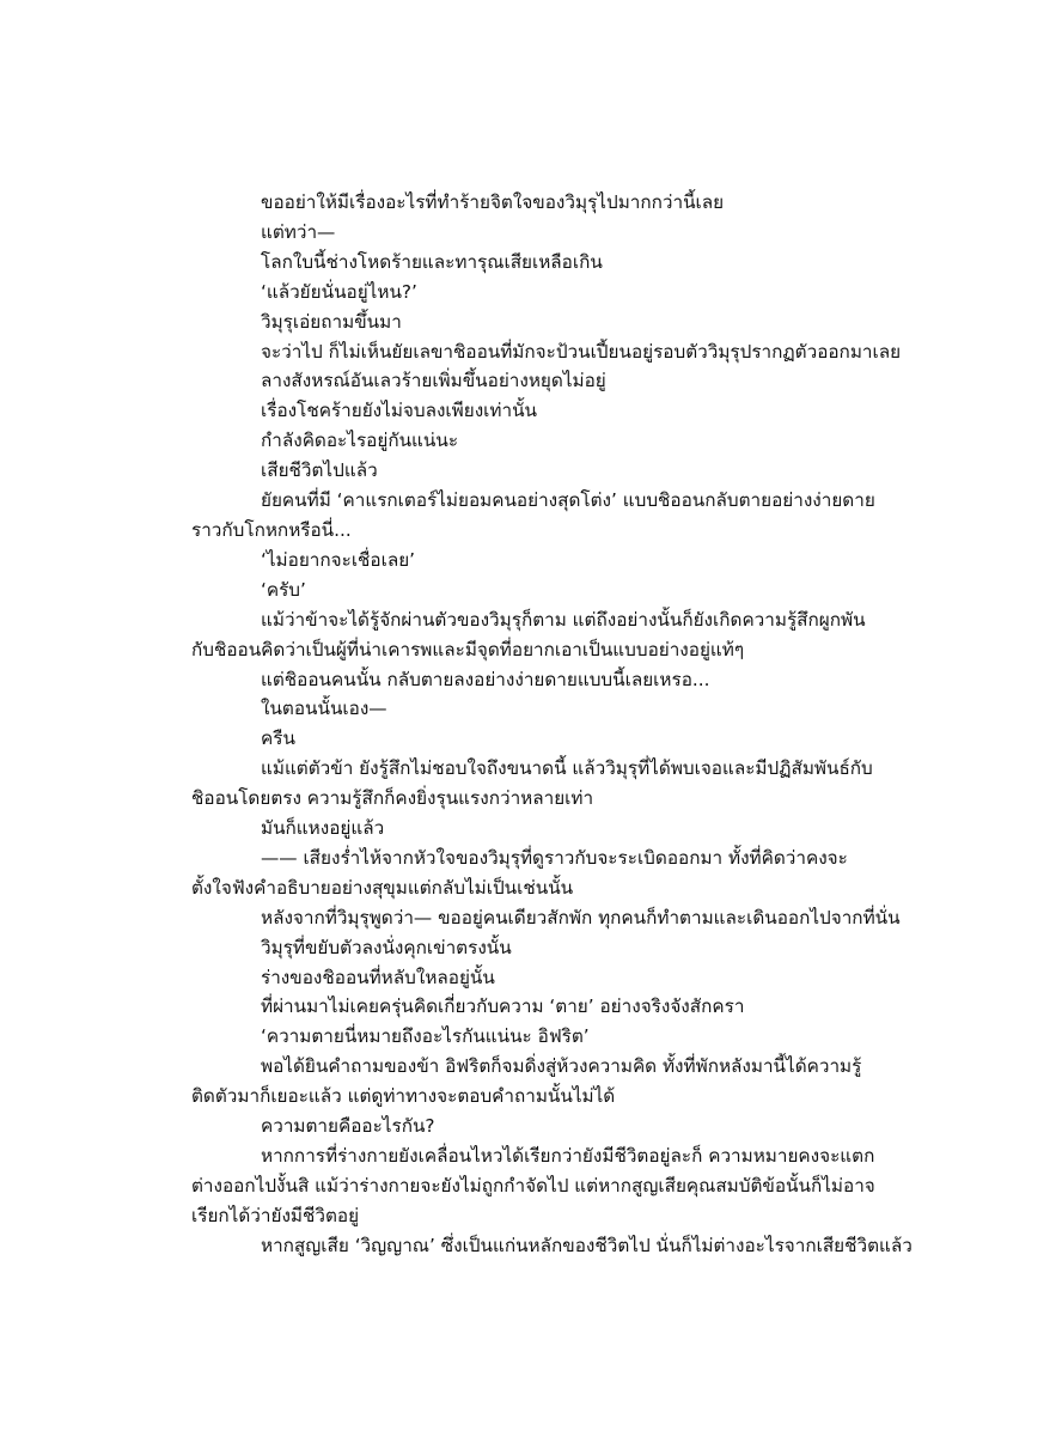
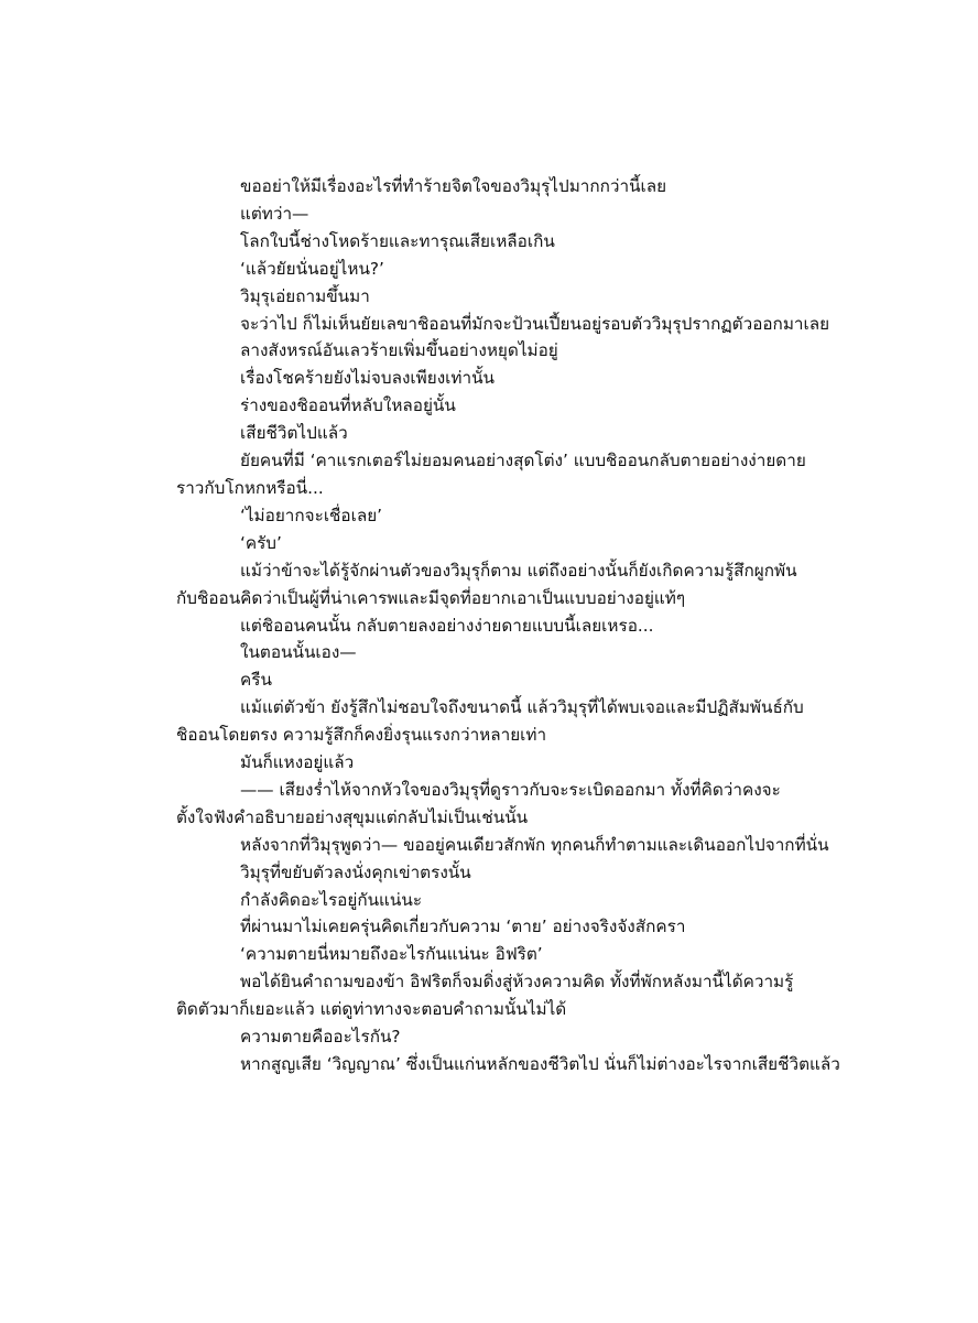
  ขออย่าให้มีเรื่องอะไรที่ทำร้ายจิตใจของวิมุรุไปมากกว่านี้เลย
  แต่ทว่า—
  โลกใบนี้ช่างโหดร้ายและทารุณเสียเหลือเกิน
  ‘แล้วยัยนั่นอยู่ไหน?’
  วิมุรุเอ่ยถามขึ้นมา
  จะว่าไป ก็ไม่เห็นยัยเลขาชิออนที่มักจะป้วนเปี้ยนอยู่รอบตัววิมุรุปรากฏตัวออกมาเลย
  ลางสังหรณ์อันเลวร้ายเพิ่มขึ้นอย่างหยุดไม่อยู่
  เรื่องโชคร้ายยังไม่จบลงเพียงเท่านั้น
- กำลังคิดอะไรอยู่กันแน่นะ
+ ร่างของชิออนที่หลับใหลอยู่นั้น
  เสียชีวิตไปแล้ว
  ยัยคนที่มี ‘คาแรกเตอร์ไม่ยอมคนอย่างสุดโต่ง’ แบบชิออนกลับตายอย่างง่ายดายราวกับโกหกหรือนี่...
  ‘ไม่อยากจะเชื่อเลย’
  ‘ครับ’
  แม้ว่าข้าจะได้รู้จักผ่านตัวของวิมุรุก็ตาม แต่ถึงอย่างนั้นก็ยังเกิดความรู้สึกผูกพันกับชิออนคิดว่าเป็นผู้ที่น่าเคารพและมีจุดที่อยากเอาเป็นแบบอย่างอยู่แท้ๆ
  แต่ชิออนคนนั้น กลับตายลงอย่างง่ายดายแบบนี้เลยเหรอ...
  ในตอนนั้นเอง—
  ครืน
  แม้แต่ตัวข้า ยังรู้สึกไม่ชอบใจถึงขนาดนี้ แล้ววิมุรุที่ได้พบเจอและมีปฏิสัมพันธ์กับชิออนโดยตรง ความรู้สึกก็คงยิ่งรุนแรงกว่าหลายเท่า
  มันก็แหงอยู่แล้ว
  —— เสียงร่ำไห้จากหัวใจของวิมุรุที่ดูราวกับจะระเบิดออกมา ทั้งที่คิดว่าคงจะตั้งใจฟังคำอธิบายอย่างสุขุมแต่กลับไม่เป็นเช่นนั้น
  หลังจากที่วิมุรุพูดว่า— ขออยู่คนเดียวสักพัก ทุกคนก็ทำตามและเดินออกไปจากที่นั่น
  วิมุรุที่ขยับตัวลงนั่งคุกเข่าตรงนั้น
- ร่างของชิออนที่หลับใหลอยู่นั้น
+ กำลังคิดอะไรอยู่กันแน่นะ
  ที่ผ่านมาไม่เคยครุ่นคิดเกี่ยวกับความ ‘ตาย’ อย่างจริงจังสักครา
  ‘ความตายนี่หมายถึงอะไรกันแน่นะ อิฟริต’
  พอได้ยินคำถามของข้า อิฟริตก็จมดิ่งสู่ห้วงความคิด ทั้งที่พักหลังมานี้ได้ความรู้ติดตัวมาก็เยอะแล้ว แต่ดูท่าทางจะตอบคำถามนั้นไม่ได้
  ความตายคืออะไรกัน?
- หากการที่ร่างกายยังเคลื่อนไหวได้เรียกว่ายังมีชีวิตอยู่ละก็ ความหมายคงจะแตกต่างออกไปงั้นสิ แม้ว่าร่างกายจะยังไม่ถูกกำจัดไป แต่หากสูญเสียคุณสมบัติข้อนั้นก็ไม่อาจเรียกได้ว่ายังมีชีวิตอยู่
  หากสูญเสีย ‘วิญญาณ’ ซึ่งเป็นแก่นหลักของชีวิตไป นั่นก็ไม่ต่างอะไรจากเสียชีวิตแล้ว
